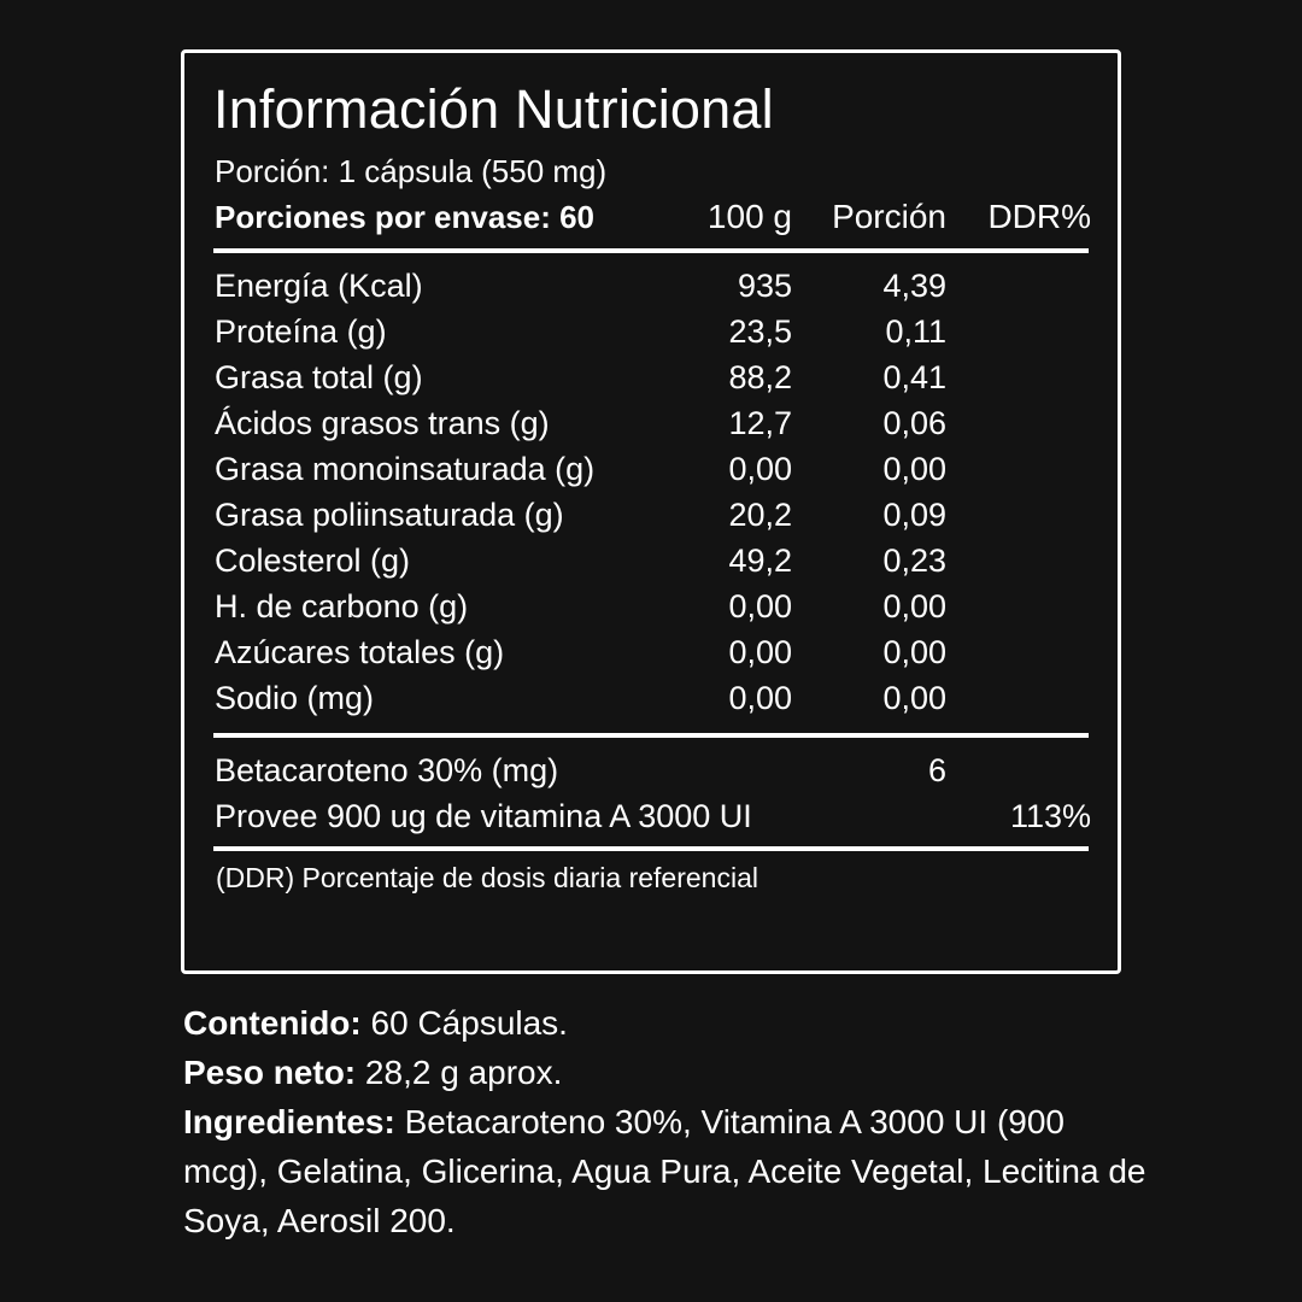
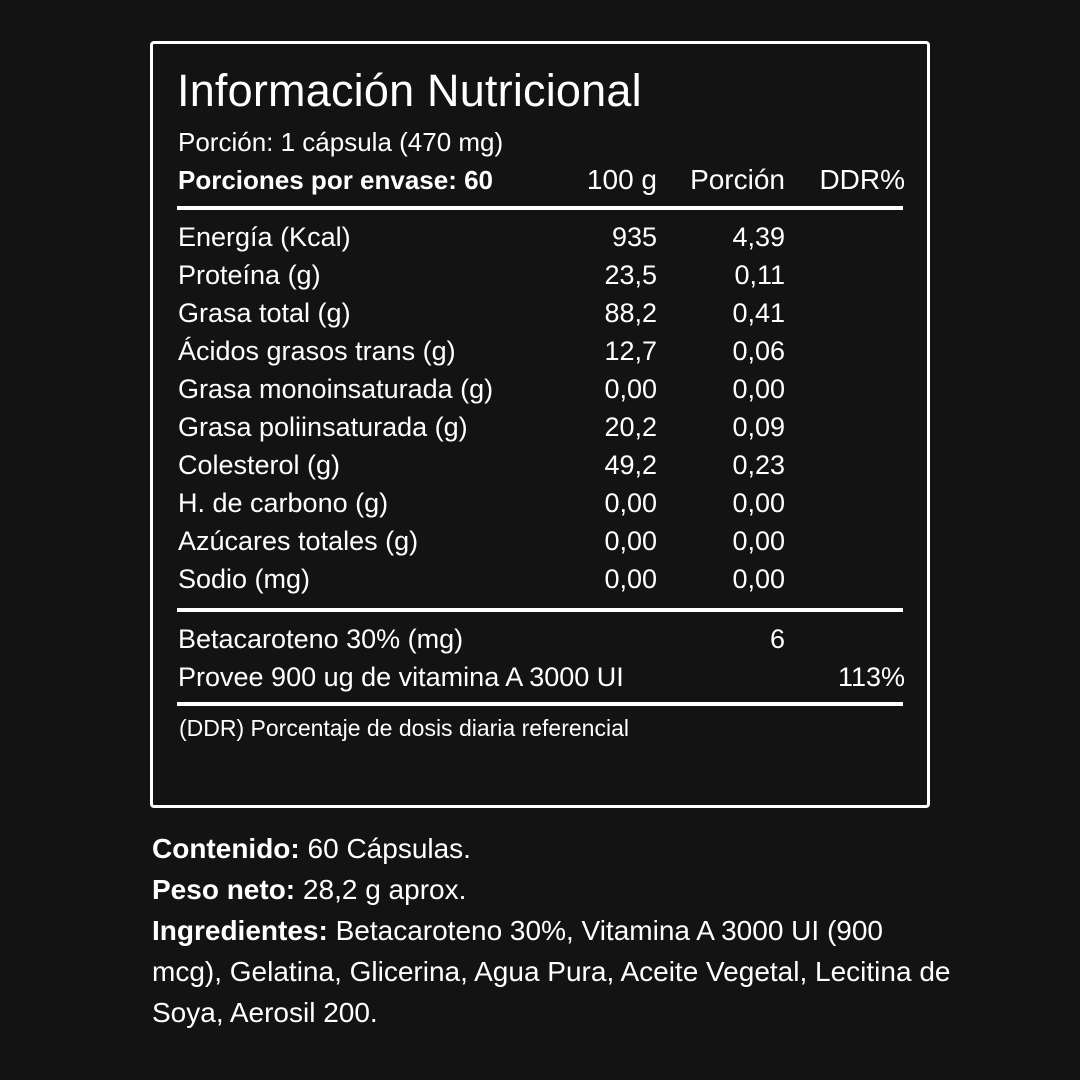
  Información Nutricional
- Porción: 1 cápsula (550 mg)
+ Porción: 1 cápsula (470 mg)
  Porciones por envase: 60
  100 g
  Porción
  DDR%
  Energía (Kcal)
  935
  4,39
  Proteína (g)
  23,5
  0,11
  Grasa total (g)
  88,2
  0,41
  Ácidos grasos trans (g)
  12,7
  0,06
  Grasa monoinsaturada (g)
  0,00
  0,00
  Grasa poliinsaturada (g)
  20,2
  0,09
  Colesterol (g)
  49,2
  0,23
  H. de carbono (g)
  0,00
  0,00
  Azúcares totales (g)
  0,00
  0,00
  Sodio (mg)
  0,00
  0,00
  Betacaroteno 30% (mg)
  6
  Provee 900 ug de vitamina A 3000 UI
  113%
  (DDR) Porcentaje de dosis diaria referencial
  Contenido: 60 Cápsulas.
  Peso neto: 28,2 g aprox.
  Ingredientes: Betacaroteno 30%, Vitamina A 3000 UI (900 mcg), Gelatina, Glicerina, Agua Pura, Aceite Vegetal, Lecitina de Soya, Aerosil 200.
